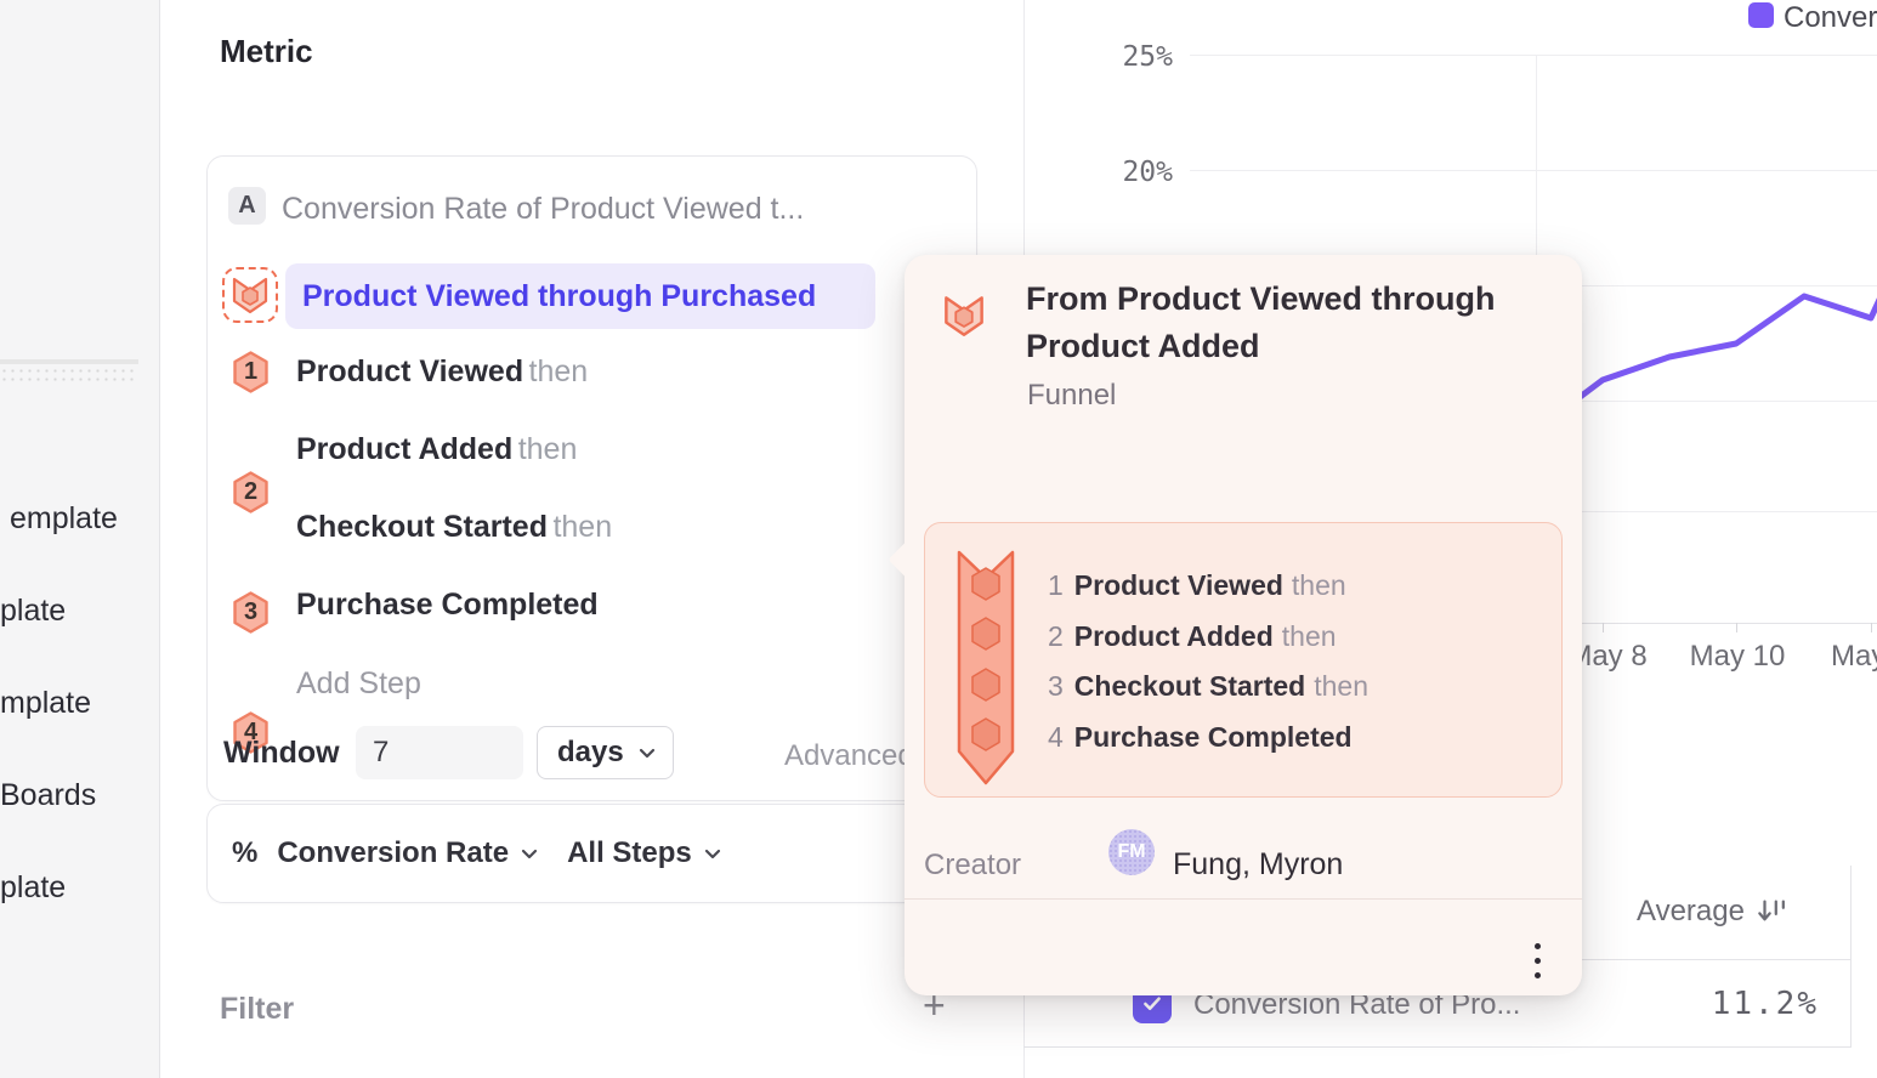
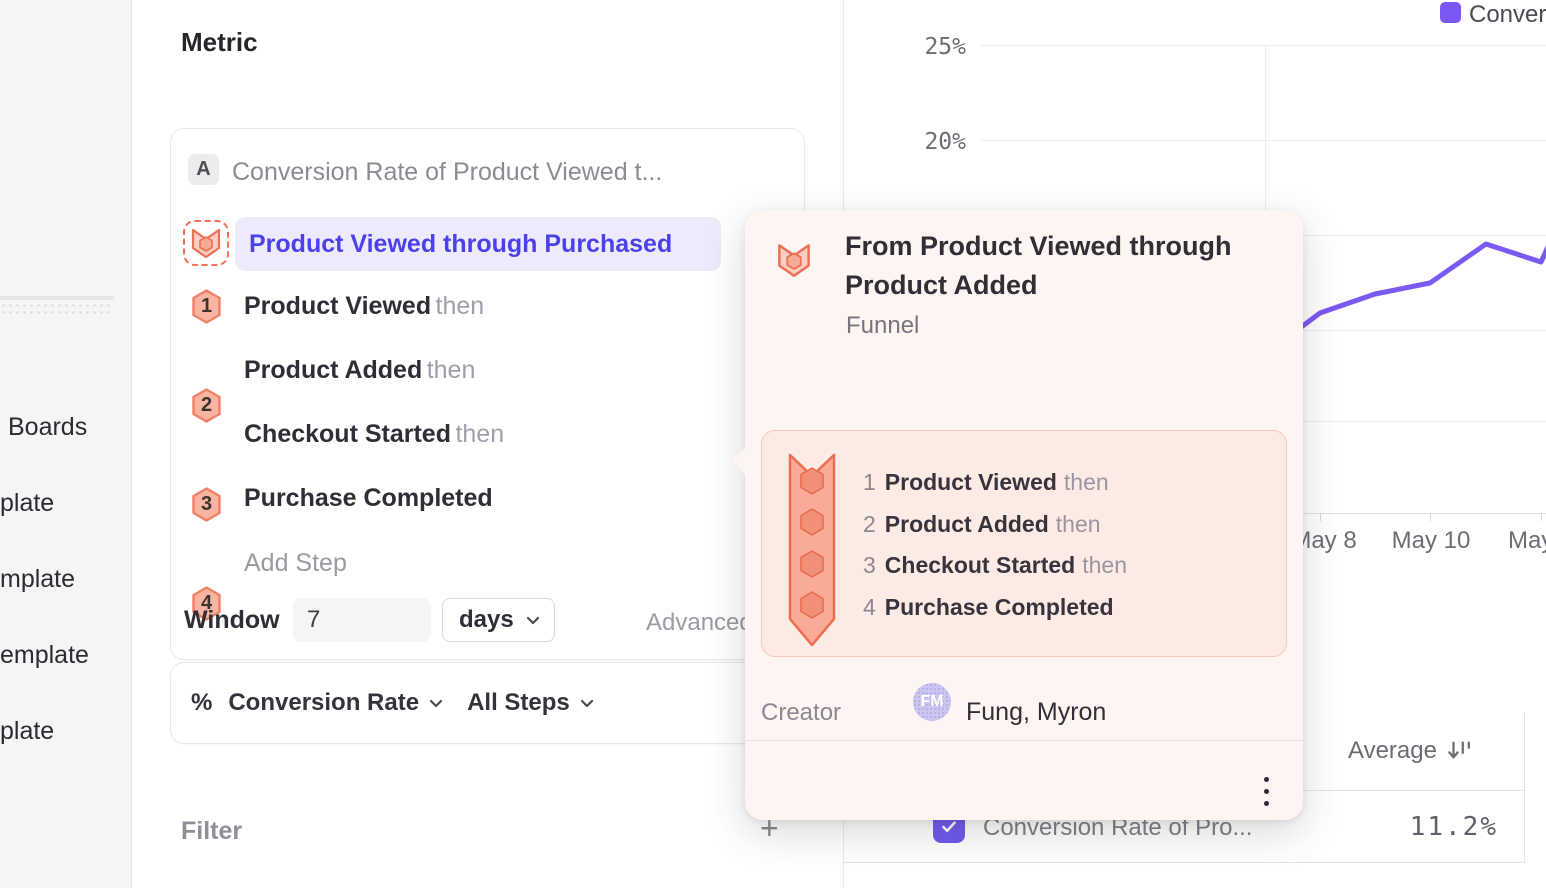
- emplate
+ Boards
  plate
  mplate
- Boards
+ emplate
  plate
  Metric
  A
  Conversion Rate of Product Viewed t...
  Product Viewed through Purchased
  1
  Product Viewed then
  2
  Product Added then
  3
  Checkout Started then
  4
  Purchase Completed
  Add Step
  Window
  7
  days
  Advance
  %
  Conversion Rate
  All Steps
  Filter
  +
  Conver
  25%
  20%
  ay 8
  May 10
  Average
  Conversion Rate of Pro...
  11.2%
  From Product Viewed through Product Added
  Funnel
  1
  Product Viewed
  then
  2
  Product Added
  then
  3
  Checkout Started
  then
  4
  Purchase Completed
  Creator
  FM
  Fung, Myron
